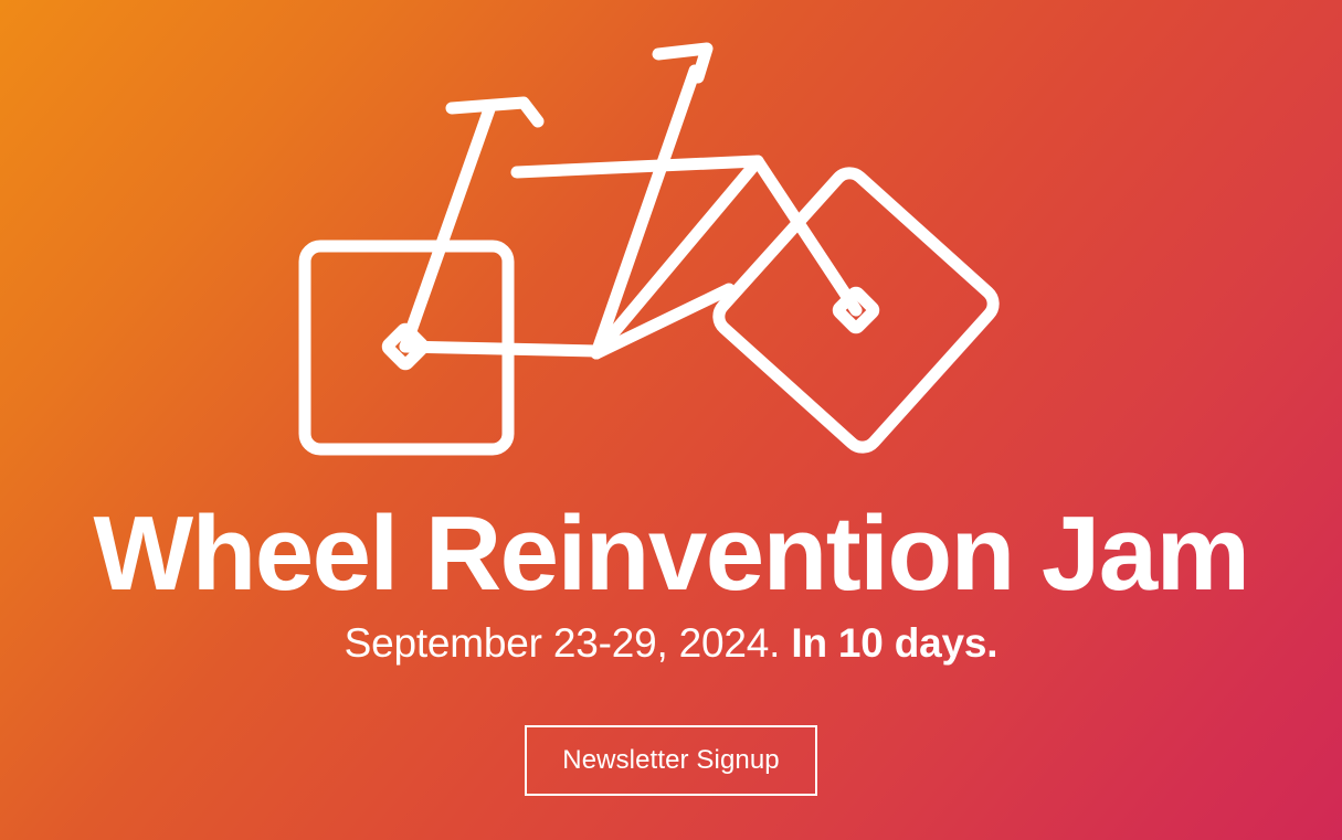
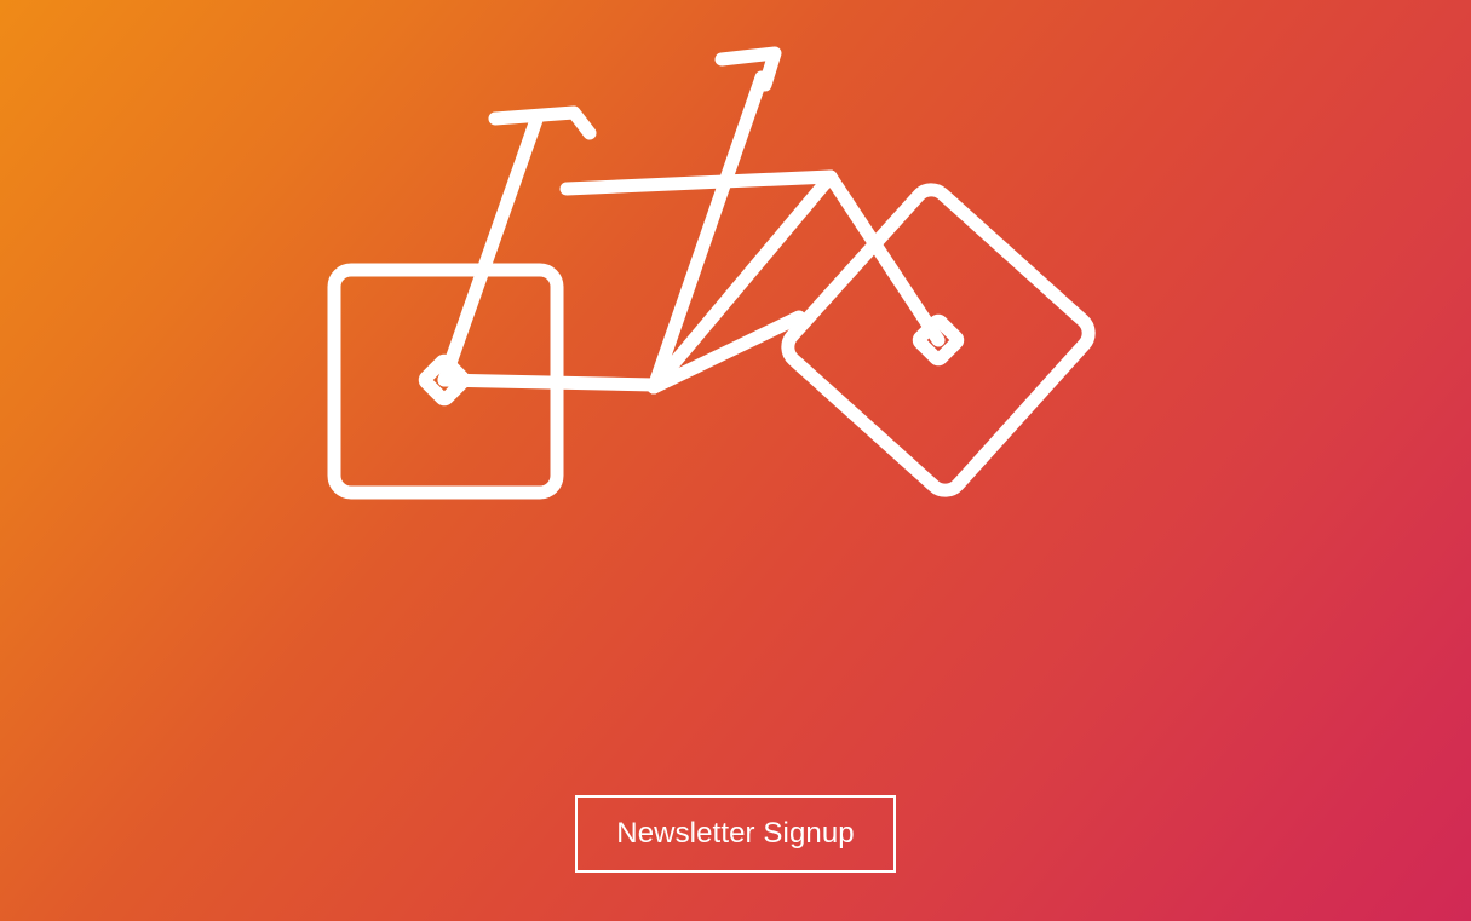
- Wheel Reinvention Jam
- September 23-29, 2024. In 10 days.
  Newsletter Signup
